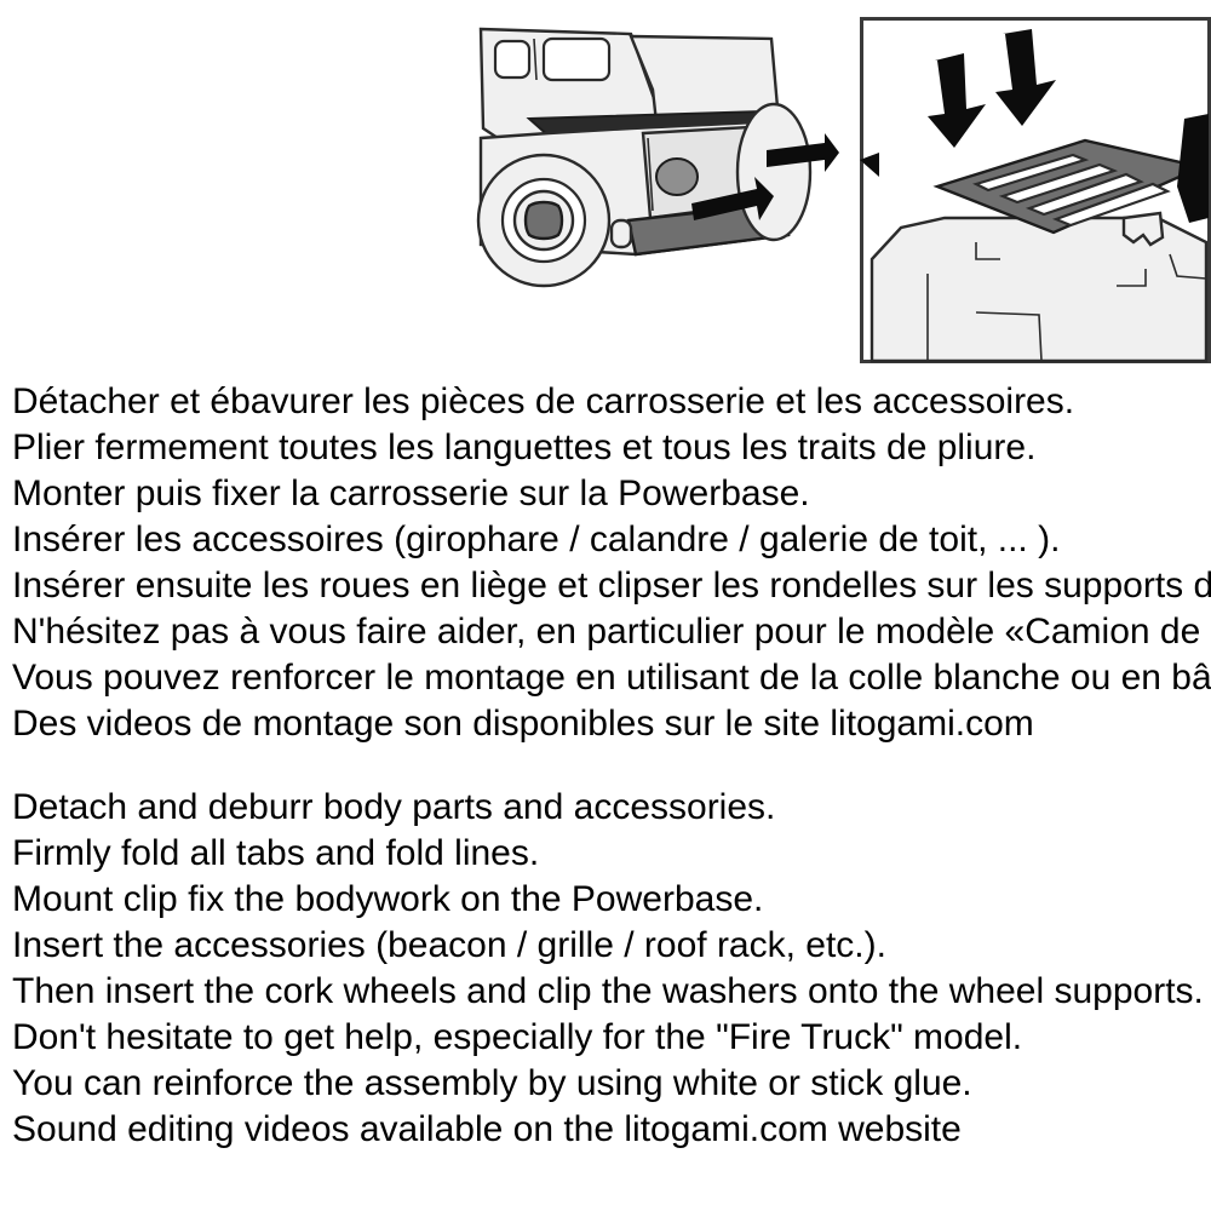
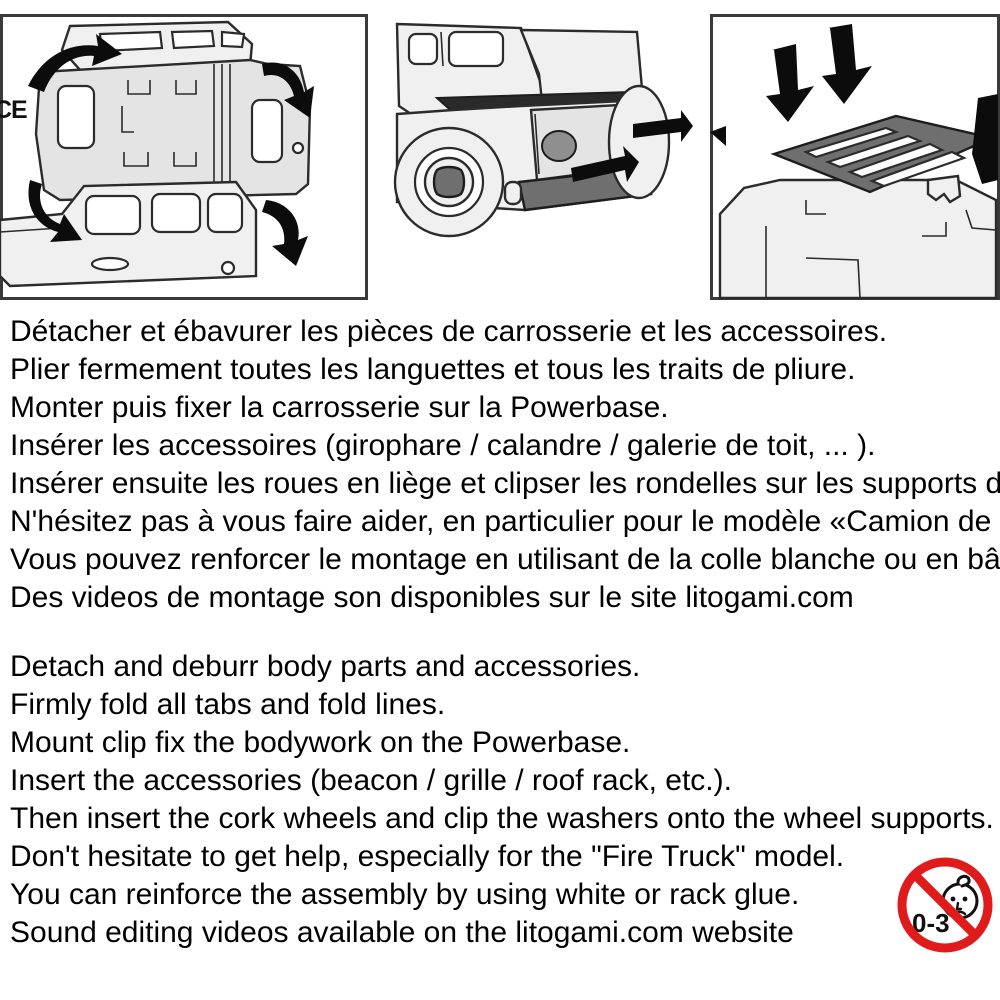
+ CE
  Détacher et ébavurer les pièces de carrosserie et les accessoires.
  Plier fermement toutes les languettes et tous les traits de pliure.
  Monter puis fixer la carrosserie sur la Powerbase.
  Insérer les accessoires (girophare / calandre / galerie de toit, ... ).
  Insérer ensuite les roues en liège et clipser les rondelles sur les supports d
  N'hésitez pas à vous faire aider, en particulier pour le modèle «Camion de
  Vous pouvez renforcer le montage en utilisant de la colle blanche ou en bâ
  Des videos de montage son disponibles sur le site litogami.com
  Detach and deburr body parts and accessories.
  Firmly fold all tabs and fold lines.
  Mount clip fix the bodywork on the Powerbase.
  Insert the accessories (beacon / grille / roof rack, etc.).
  Then insert the cork wheels and clip the washers onto the wheel supports.
  Don't hesitate to get help, especially for the "Fire Truck" model.
- You can reinforce the assembly by using white or stick glue.
+ You can reinforce the assembly by using white or rack glue.
  Sound editing videos available on the litogami.com website
+ 0-3
